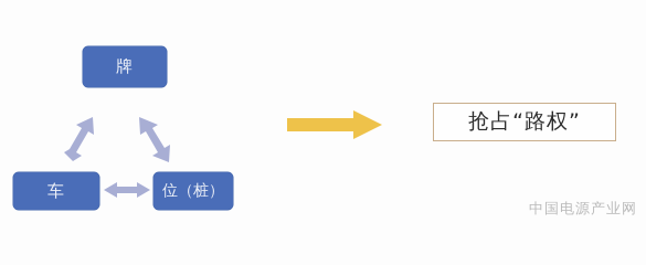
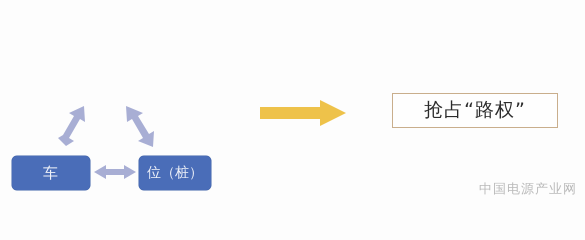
- 牌
  车
  位（桩）
  抢占“路权”
  中国电源产业网
